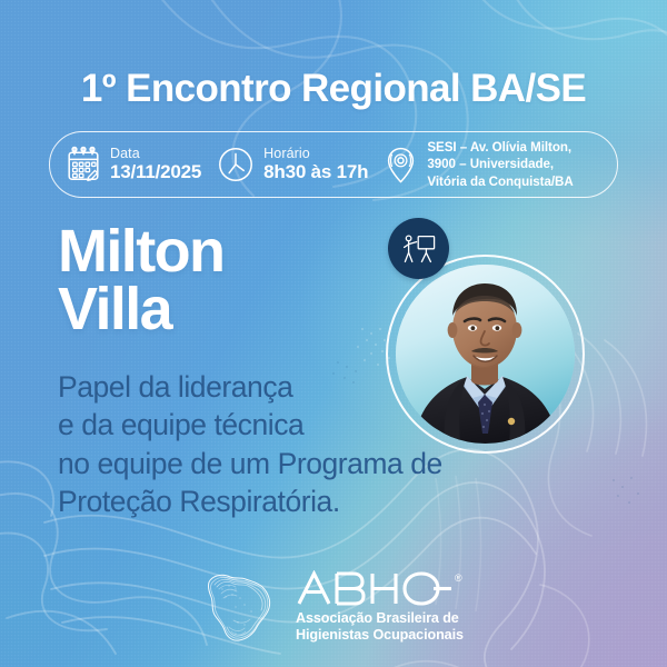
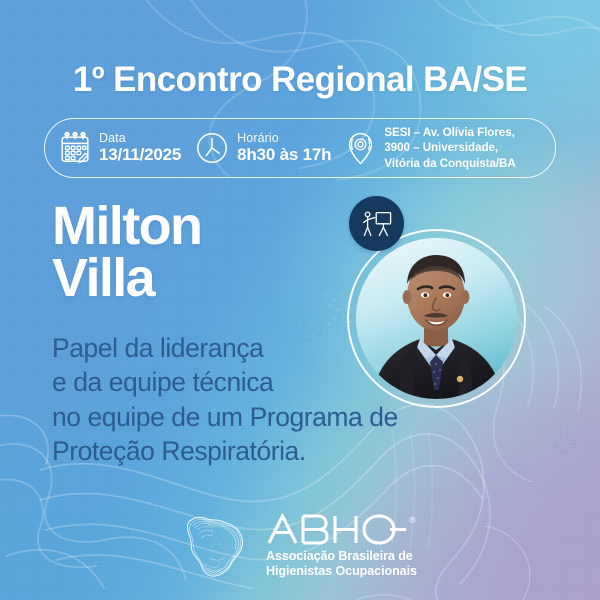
  1º Encontro Regional BA/SE
  Data
  13/11/2025
  Horário
  8h30 às 17h
- SESI – Av. Olívia Milton,
+ SESI – Av. Olívia Flores,
  3900 – Universidade,
  Vitória da Conquista/BA
  Milton
  Villa
  Papel da liderança
  e da equipe técnica
  no equipe de um Programa de
  Proteção Respiratória.
  ®
  Associação Brasileira de
  Higienistas Ocupacionais
